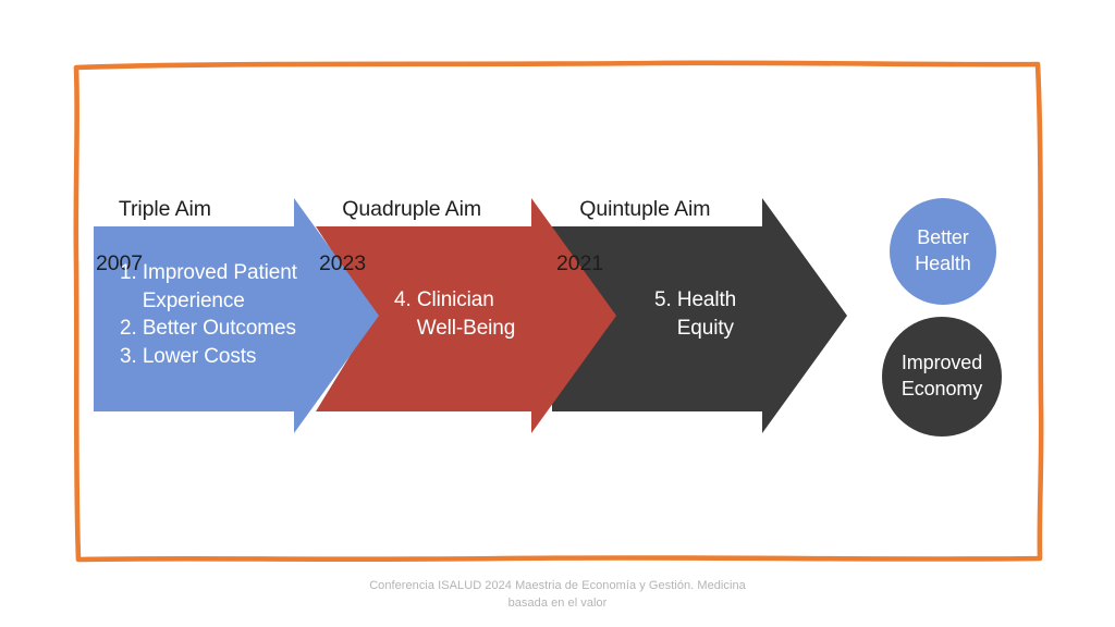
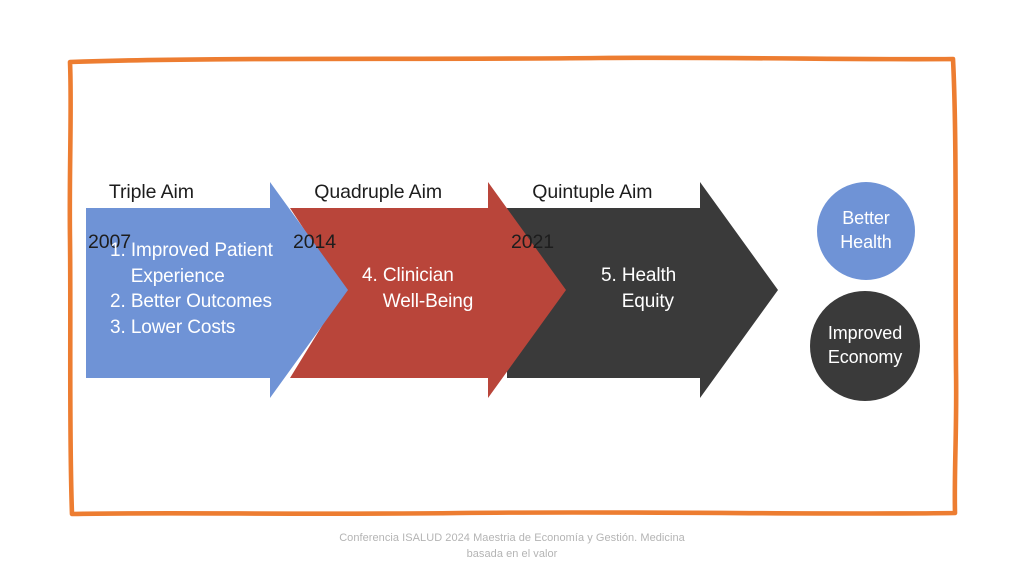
  Triple Aim
  2007
  Quadruple Aim
- 2023
+ 2014
  Quintuple Aim
  2021
  1. Improved Patient
  Experience
  2. Better Outcomes
  3. Lower Costs
  4. Clinician
  Well-Being
  5. Health
  Equity
  Better
  Health
  Improved
  Economy
  Conferencia ISALUD 2024 Maestria de Economía y Gestión. Medicina
  basada en el valor
